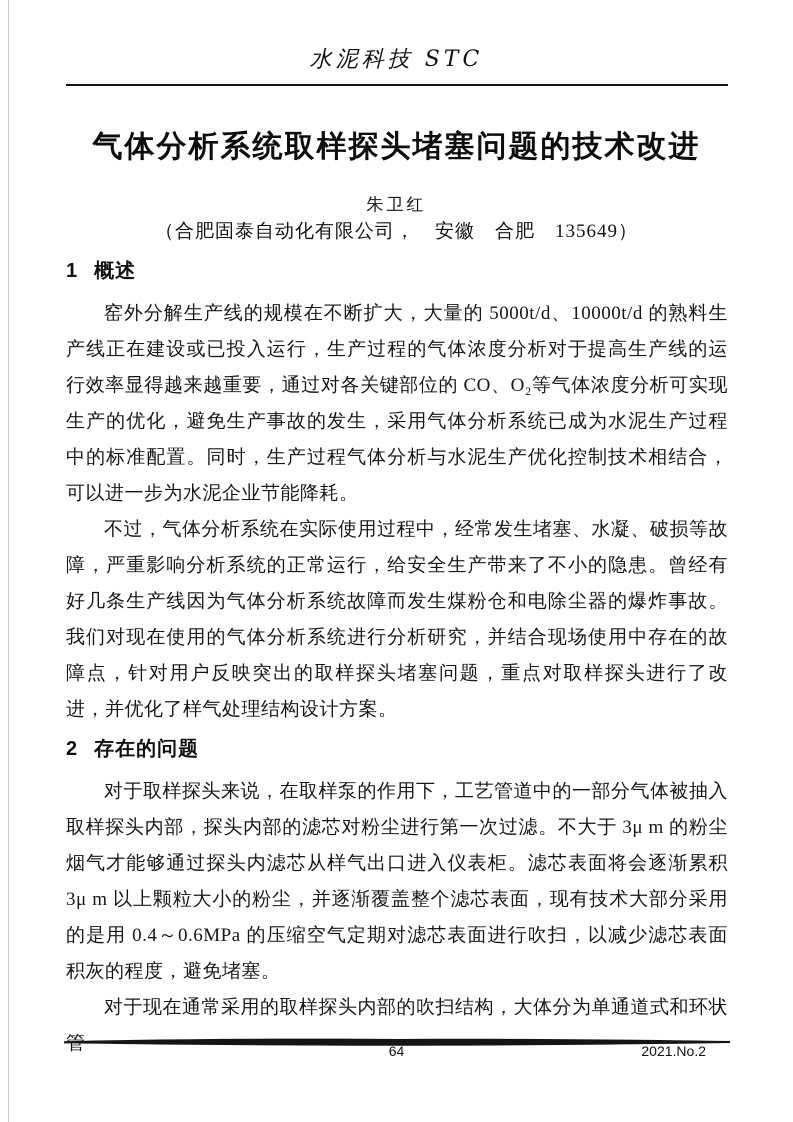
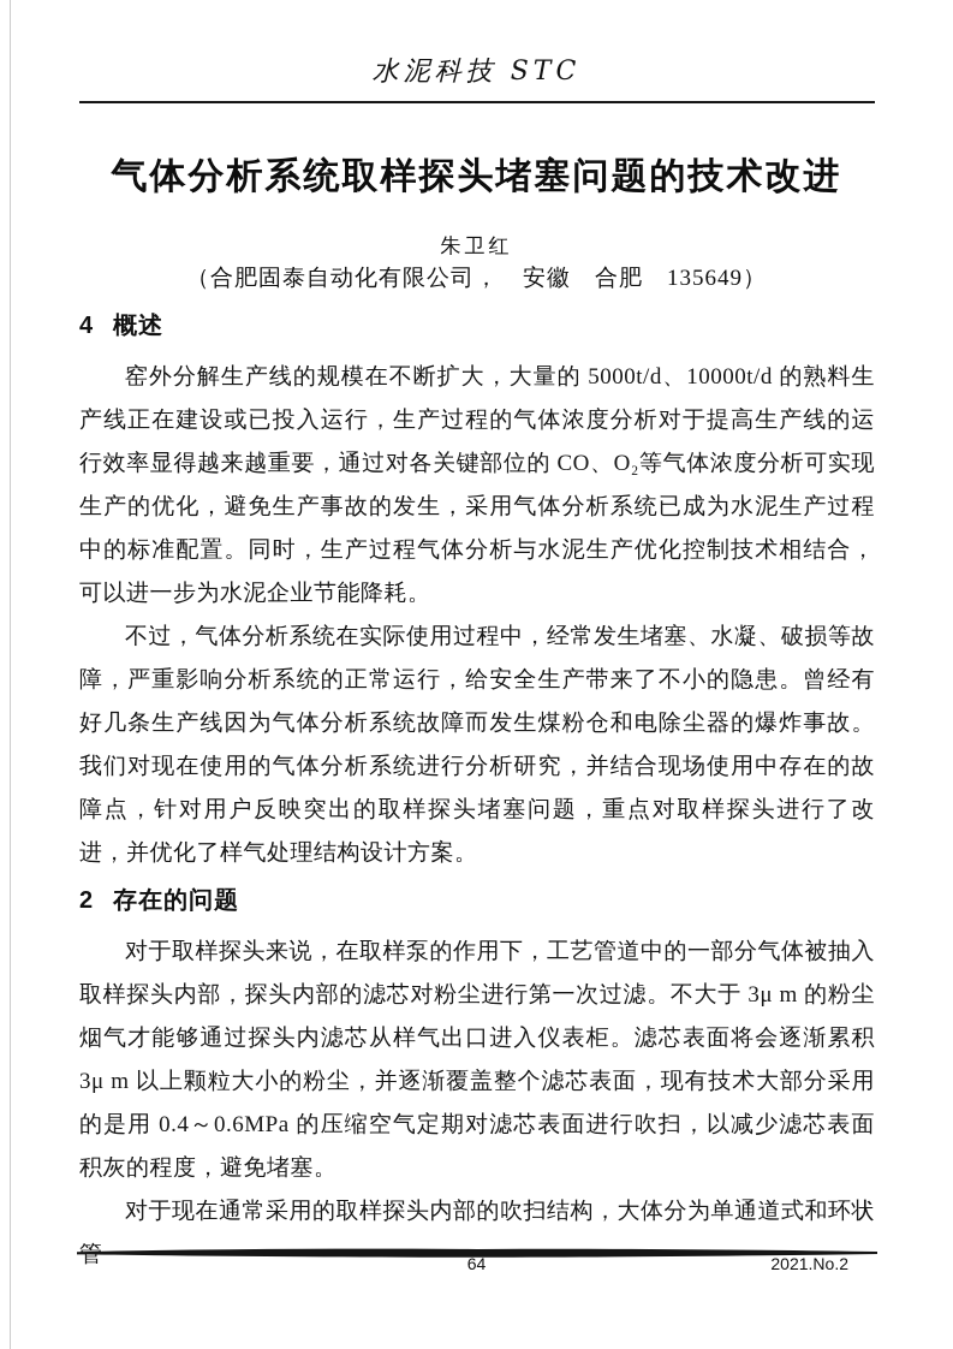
  水泥科技 STC
  气体分析系统取样探头堵塞问题的技术改进
  朱卫红
  （合肥固泰自动化有限公司， 安徽 合肥 135649）
- 1 概述
+ 4 概述
  窑外分解生产线的规模在不断扩大，大量的 5000t/d、10000t/d 的熟料生产线正在建设或已投入运行，生产过程的气体浓度分析对于提高生产线的运行效率显得越来越重要，通过对各关键部位的 CO、O₂等气体浓度分析可实现生产的优化，避免生产事故的发生，采用气体分析系统已成为水泥生产过程中的标准配置。同时，生产过程气体分析与水泥生产优化控制技术相结合，可以进一步为水泥企业节能降耗。
  不过，气体分析系统在实际使用过程中，经常发生堵塞、水凝、破损等故障，严重影响分析系统的正常运行，给安全生产带来了不小的隐患。曾经有好几条生产线因为气体分析系统故障而发生煤粉仓和电除尘器的爆炸事故。我们对现在使用的气体分析系统进行分析研究，并结合现场使用中存在的故障点，针对用户反映突出的取样探头堵塞问题，重点对取样探头进行了改进，并优化了样气处理结构设计方案。
  2 存在的问题
  对于取样探头来说，在取样泵的作用下，工艺管道中的一部分气体被抽入取样探头内部，探头内部的滤芯对粉尘进行第一次过滤。不大于 3μ m 的粉尘烟气才能够通过探头内滤芯从样气出口进入仪表柜。滤芯表面将会逐渐累积 3μ m 以上颗粒大小的粉尘，并逐渐覆盖整个滤芯表面，现有技术大部分采用的是用 0.4～0.6MPa 的压缩空气定期对滤芯表面进行吹扫，以减少滤芯表面积灰的程度，避免堵塞。
  对于现在通常采用的取样探头内部的吹扫结构，大体分为单通道式和环状
  64
  2021.No.2
